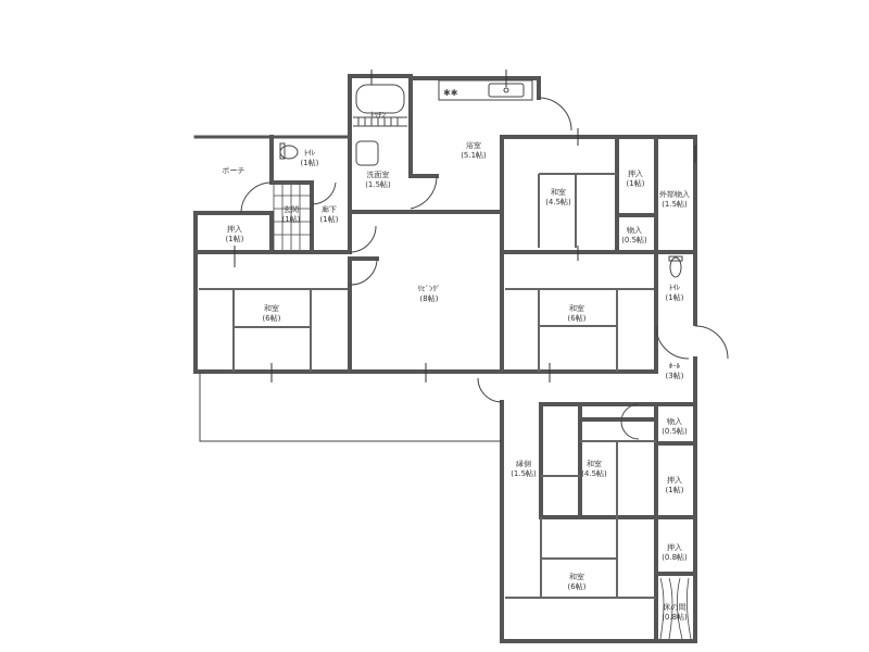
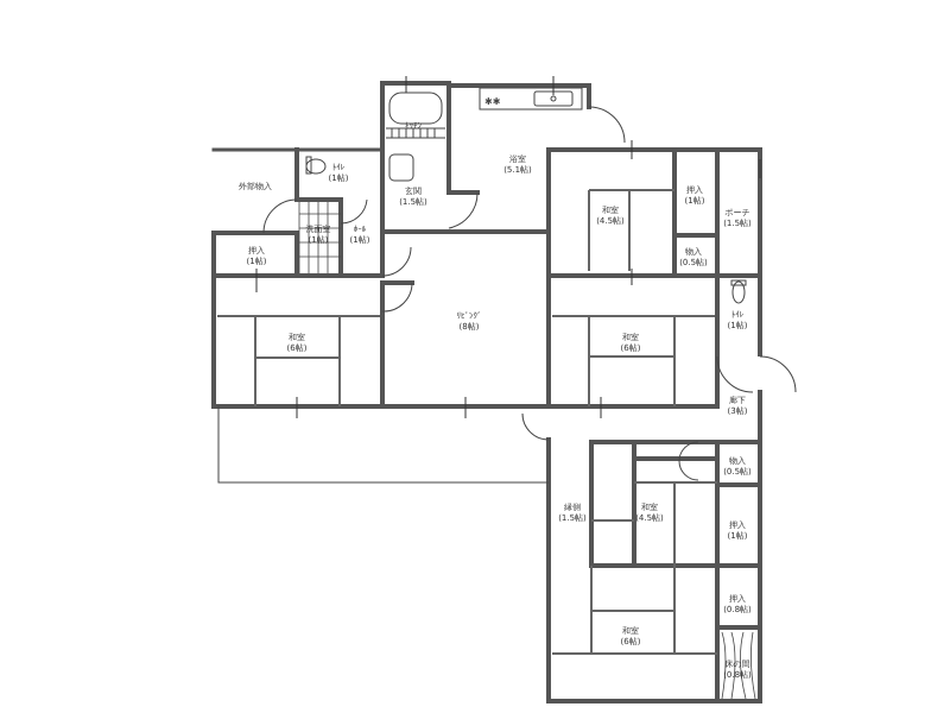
  ✱✱
  ｷｯﾁﾝ
  ﾄｲﾚ
  (1帖)
- 洗面室
+ 玄関
  (1.5帖)
- ポーチ
+ 外部物入
- 玄関
+ 洗面室
  (1帖)
- 廊下
+ ﾎｰﾙ
  (1帖)
  押入
  (1帖)
  浴室
  (5.1帖)
  和室
  (4.5帖)
  押入
  (1帖)
- 外部物入
+ ポーチ
  (1.5帖)
  物入
  (0.5帖)
  ﾘﾋﾞﾝｸﾞ
  (8帖)
  和室
  (6帖)
  和室
  (6帖)
  ﾄｲﾚ
  (1帖)
- ﾎｰﾙ
+ 廊下
  (3帖)
  物入
  (0.5帖)
  縁側
  (1.5帖)
  和室
  (4.5帖)
  押入
  (1帖)
  押入
  (0.8帖)
  和室
  (6帖)
  床の間
  (0.8帖)
